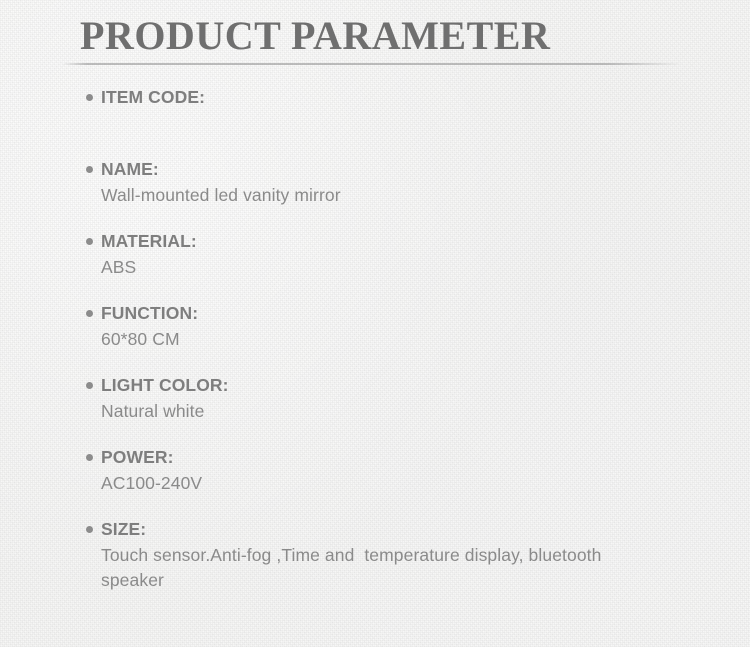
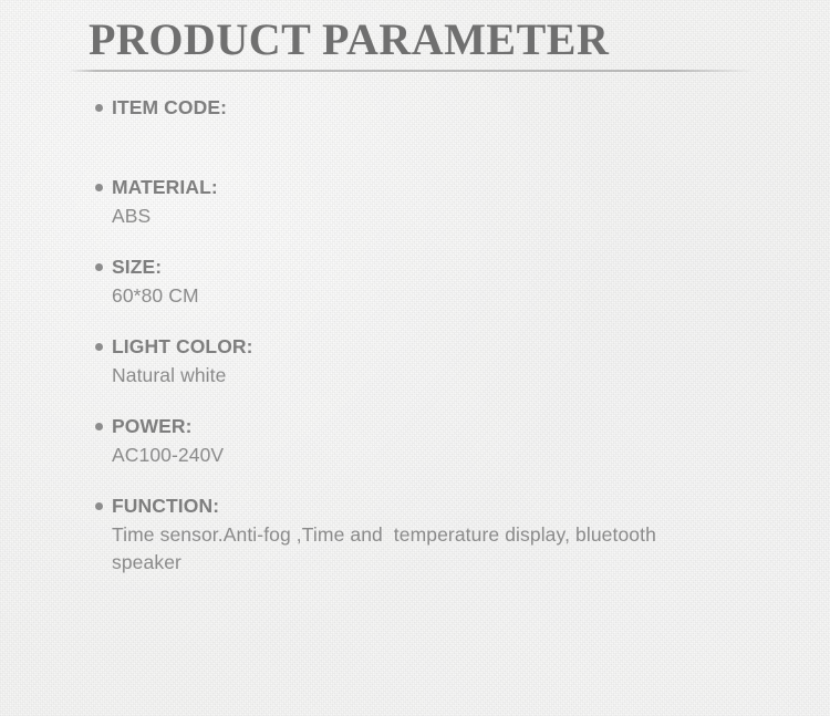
  PRODUCT PARAMETER
  ITEM CODE:
- NAME:
- Wall-mounted led vanity mirror
  MATERIAL:
  ABS
- FUNCTION:
+ SIZE:
  60*80 CM
  LIGHT COLOR:
  Natural white
  POWER:
  AC100-240V
- SIZE:
+ FUNCTION:
- Touch sensor.Anti-fog ,Time and temperature display, bluetooth speaker
+ Time sensor.Anti-fog ,Time and temperature display, bluetooth speaker
